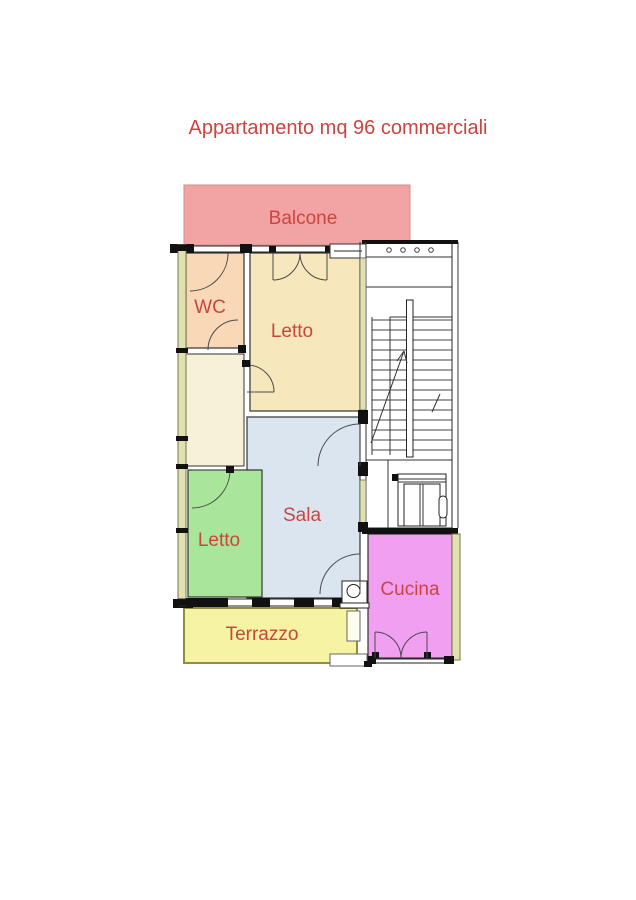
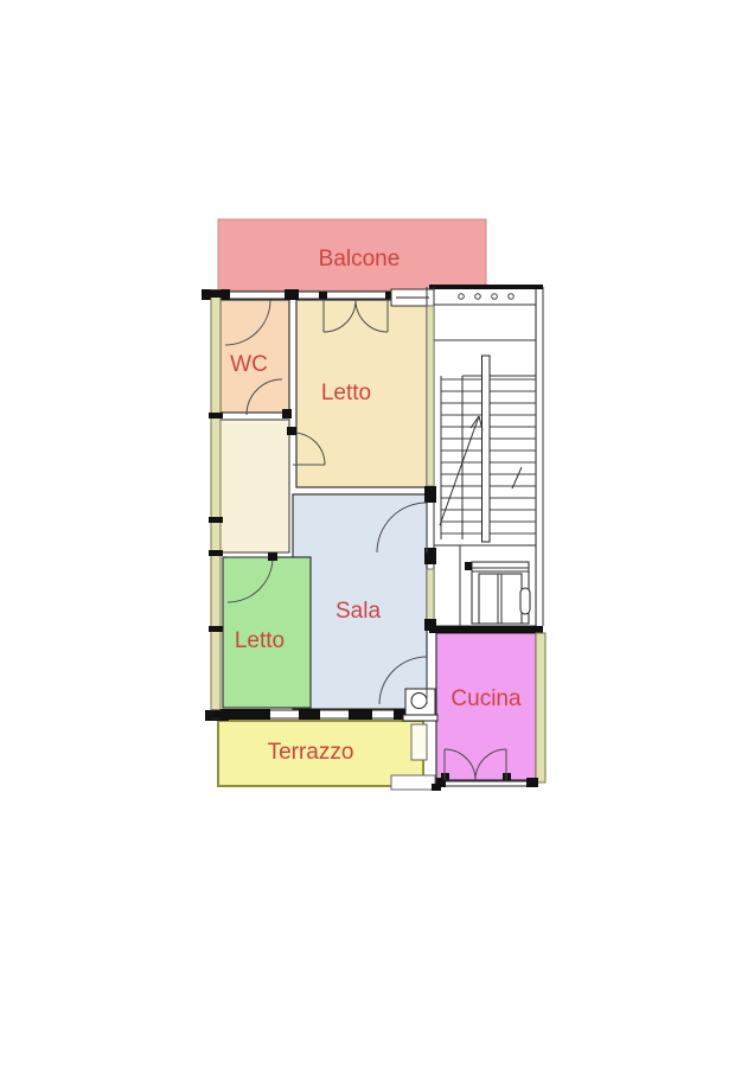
- Appartamento mq 96 commerciali
  Balcone
  WC
  Letto
  Sala
  Letto
  Cucina
  Terrazzo
